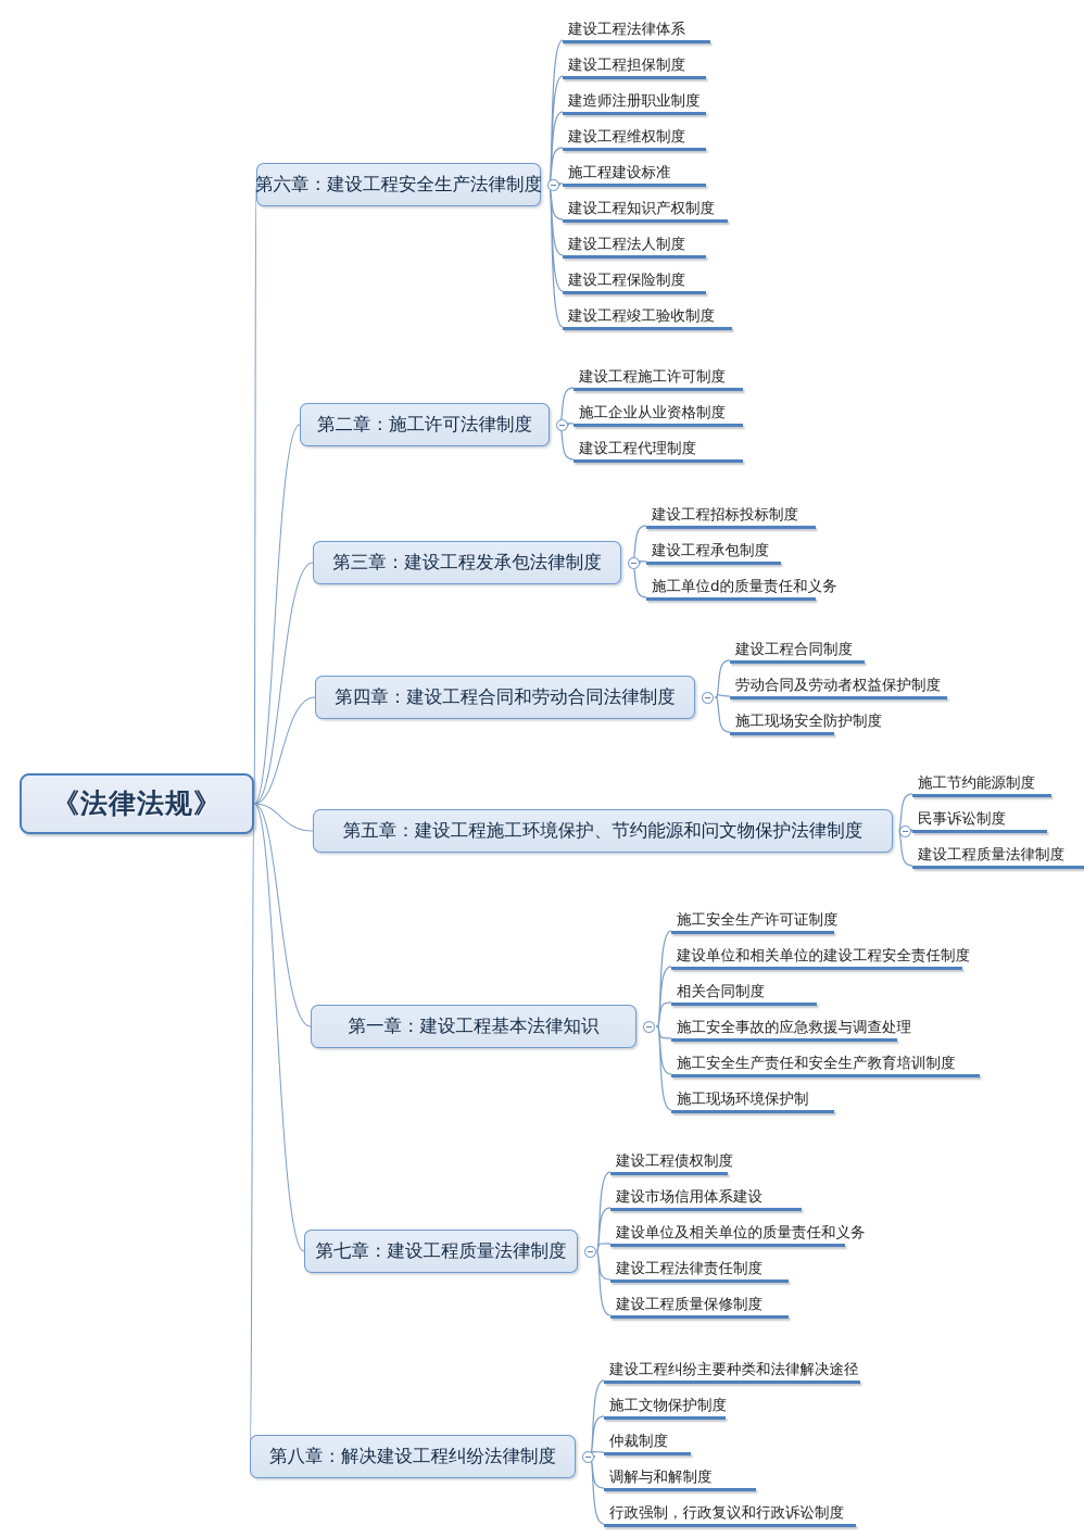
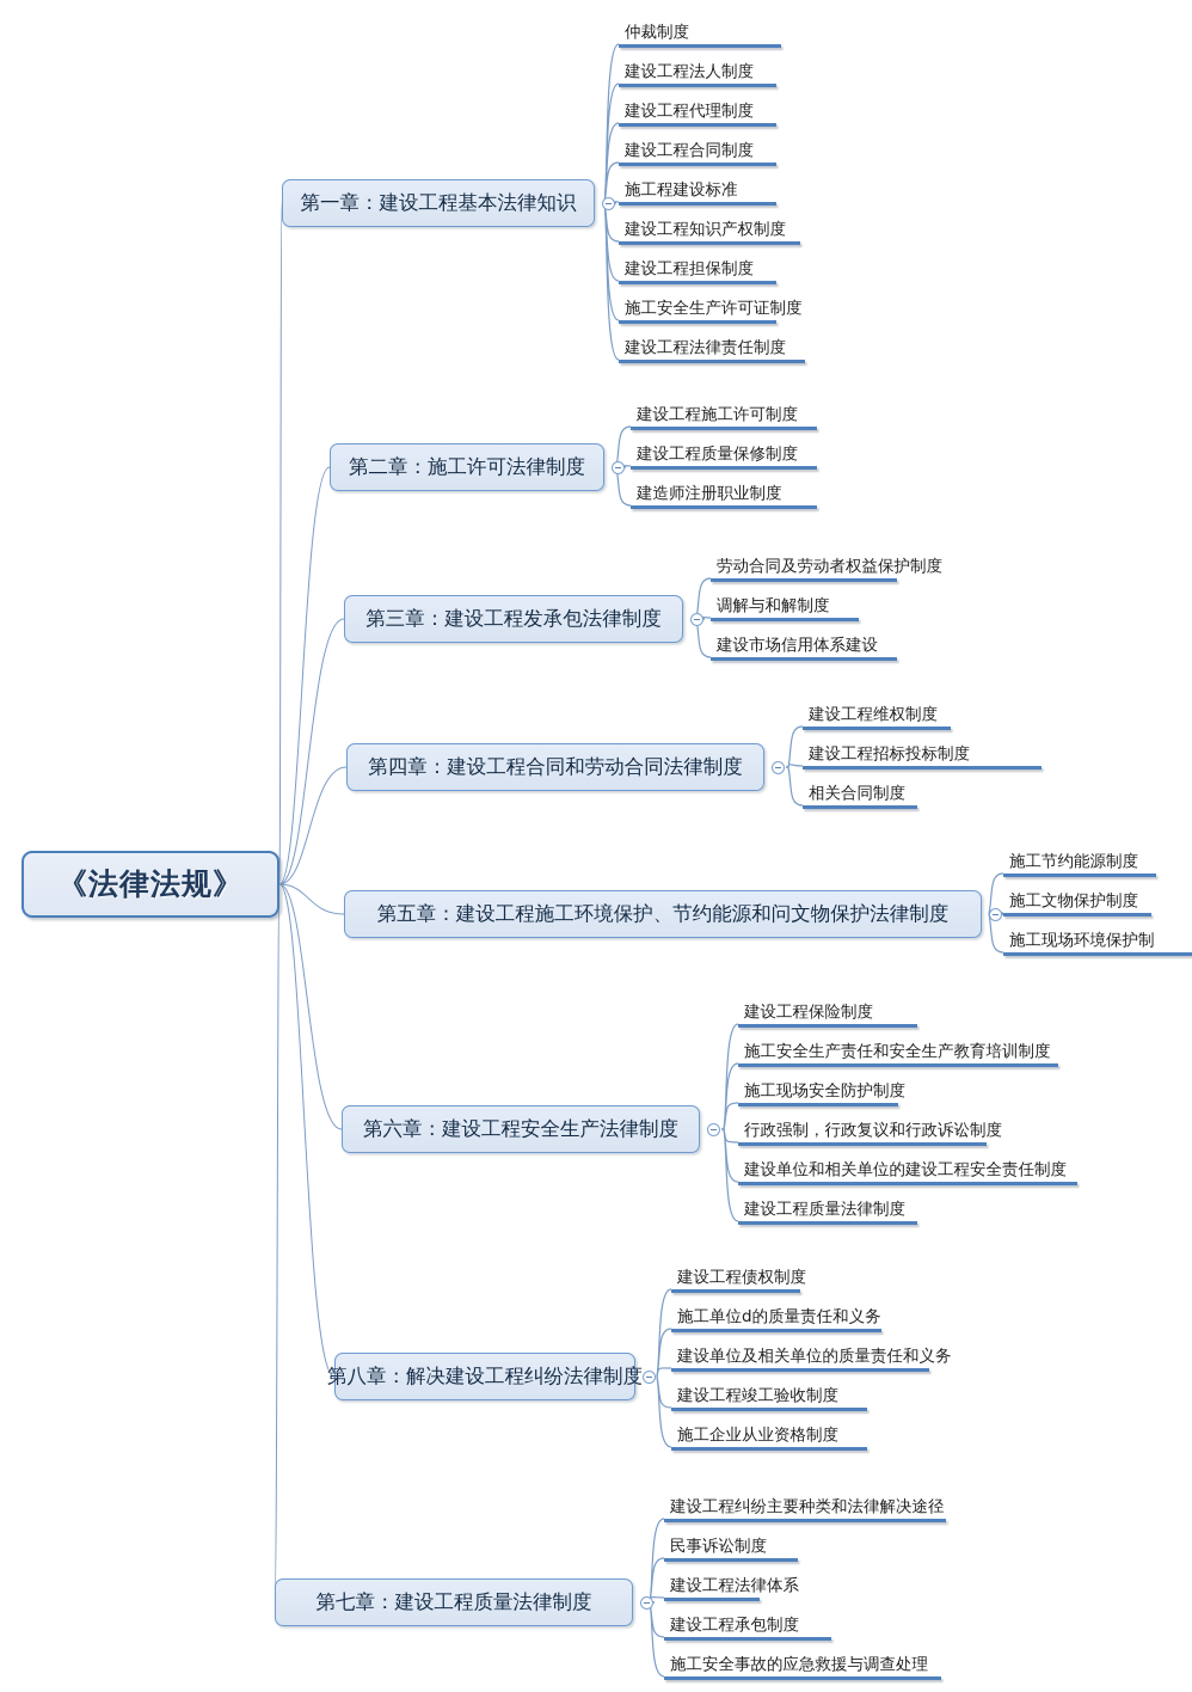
  《法律法规》
- 第六章：建设工程安全生产法律制度
+ 第一章：建设工程基本法律知识
- 建设工程法律体系
+ 仲裁制度
- 建设工程担保制度
+ 建设工程法人制度
- 建造师注册职业制度
+ 建设工程代理制度
- 建设工程维权制度
+ 建设工程合同制度
  施工程建设标准
  建设工程知识产权制度
- 建设工程法人制度
+ 建设工程担保制度
- 建设工程保险制度
+ 施工安全生产许可证制度
- 建设工程竣工验收制度
+ 建设工程法律责任制度
  第二章：施工许可法律制度
  建设工程施工许可制度
- 施工企业从业资格制度
+ 建设工程质量保修制度
- 建设工程代理制度
+ 建造师注册职业制度
  第三章：建设工程发承包法律制度
- 建设工程招标投标制度
+ 劳动合同及劳动者权益保护制度
- 建设工程承包制度
+ 调解与和解制度
- 施工单位d的质量责任和义务
+ 建设市场信用体系建设
  第四章：建设工程合同和劳动合同法律制度
- 建设工程合同制度
+ 建设工程维权制度
- 劳动合同及劳动者权益保护制度
+ 建设工程招标投标制度
- 施工现场安全防护制度
+ 相关合同制度
  第五章：建设工程施工环境保护、节约能源和问文物保护法律制度
  施工节约能源制度
- 民事诉讼制度
+ 施工文物保护制度
- 建设工程质量法律制度
+ 施工现场环境保护制
- 第一章：建设工程基本法律知识
+ 第六章：建设工程安全生产法律制度
- 施工安全生产许可证制度
+ 建设工程保险制度
- 建设单位和相关单位的建设工程安全责任制度
+ 施工安全生产责任和安全生产教育培训制度
- 相关合同制度
+ 施工现场安全防护制度
- 施工安全事故的应急救援与调查处理
+ 行政强制，行政复议和行政诉讼制度
- 施工安全生产责任和安全生产教育培训制度
+ 建设单位和相关单位的建设工程安全责任制度
- 施工现场环境保护制
+ 建设工程质量法律制度
- 第七章：建设工程质量法律制度
+ 第八章：解决建设工程纠纷法律制度
  建设工程债权制度
- 建设市场信用体系建设
+ 施工单位d的质量责任和义务
  建设单位及相关单位的质量责任和义务
- 建设工程法律责任制度
+ 建设工程竣工验收制度
- 建设工程质量保修制度
+ 施工企业从业资格制度
- 第八章：解决建设工程纠纷法律制度
+ 第七章：建设工程质量法律制度
  建设工程纠纷主要种类和法律解决途径
- 施工文物保护制度
+ 民事诉讼制度
- 仲裁制度
+ 建设工程法律体系
- 调解与和解制度
+ 建设工程承包制度
- 行政强制，行政复议和行政诉讼制度
+ 施工安全事故的应急救援与调查处理
